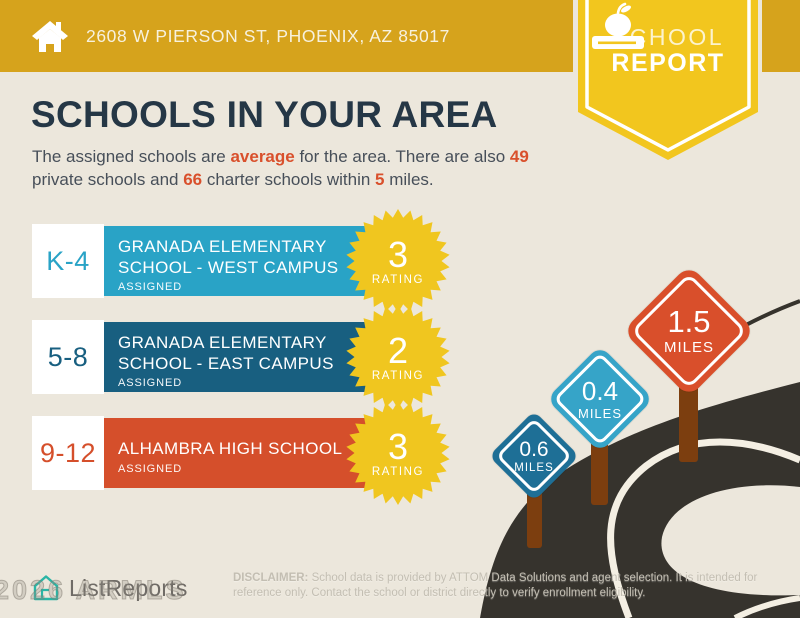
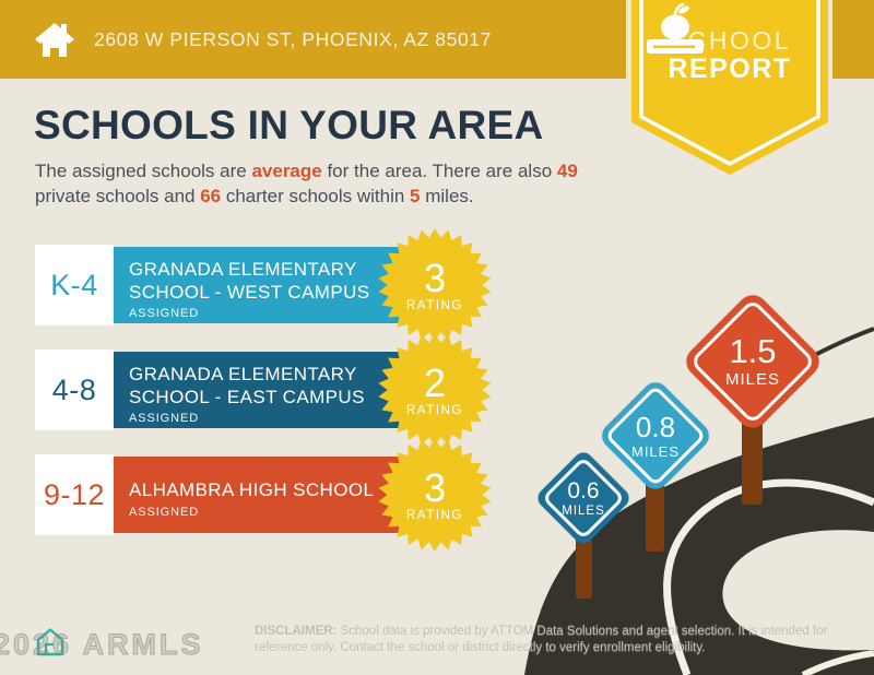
  0.6
  MILES
- 0.4
+ 0.8
  MILES
  1.5
  MILES
  2608 W PIERSON ST, PHOENIX, AZ 85017
  REPORT
  SCHOOLS IN YOUR AREA
  The assigned schools are average for the area. There are also 49 private schools and 66 charter schools within 5 miles.
  K-4
  GRANADA ELEMENTARY SCHOOL - WEST CAMPUS
  ASSIGNED
- 5-8
+ 4-8
  GRANADA ELEMENTARY SCHOOL - EAST CAMPUS
  ASSIGNED
  9-12
  ALHAMBRA HIGH SCHOOL
  ASSIGNED
  3
  RATING
  2
  RATING
  3
  RATING
- ListReports
  2026 ARMLS
  DISCLAIMER: School data is provided by ATTOM Data Solutions and agent selection. It is intended for reference only. Contact the school or district directly to verify enrollment eligibility.
